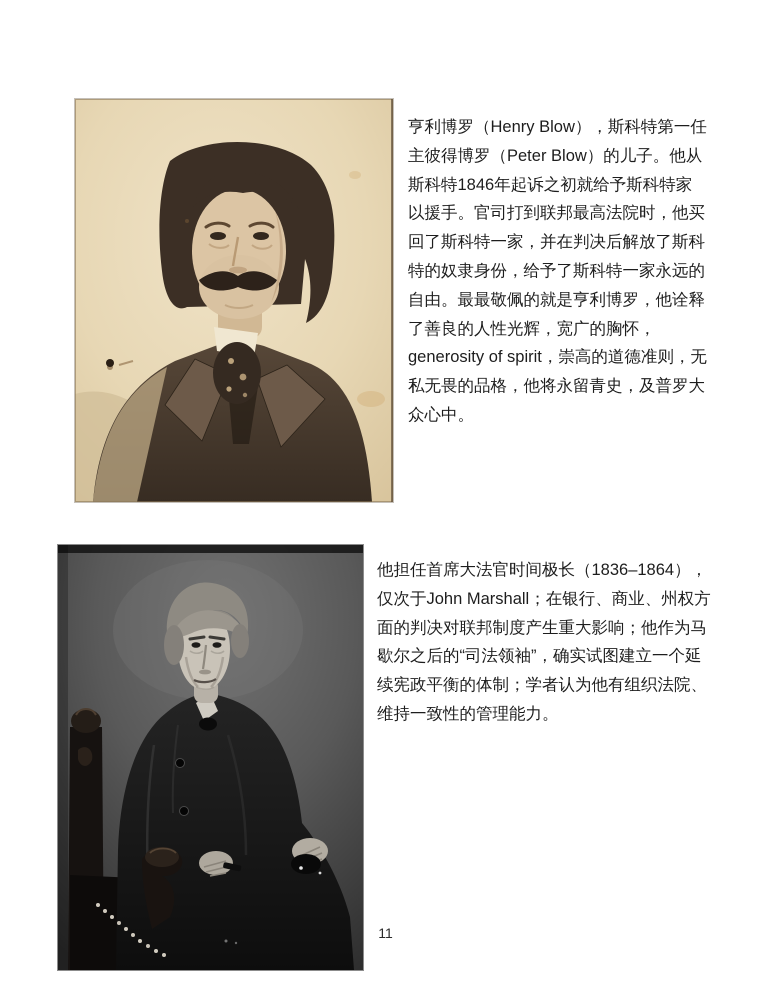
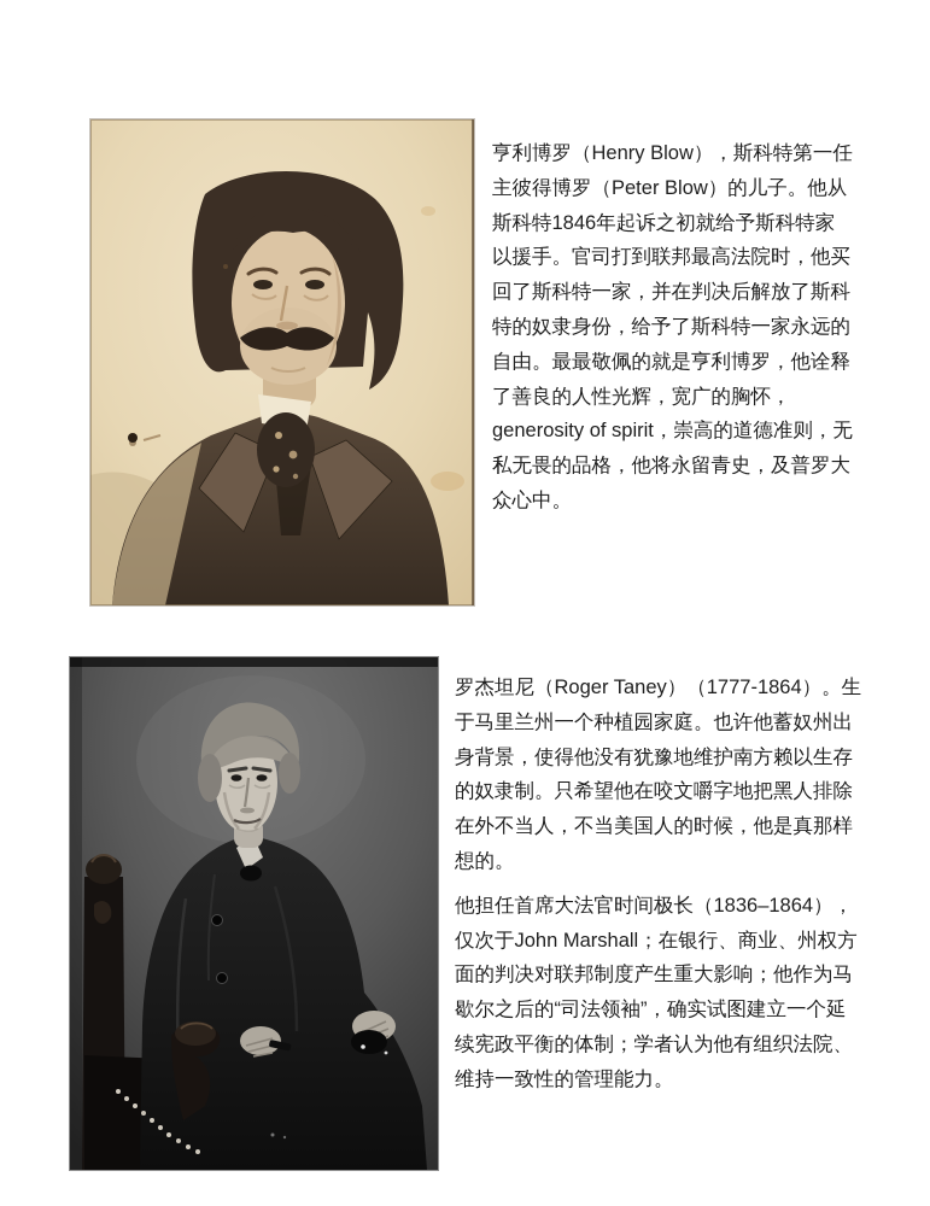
  亨利博罗（Henry Blow），斯科特第一任主彼得博罗（Peter Blow）的儿子。他从斯科特1846年起诉之初就给予斯科特家以援手。官司打到联邦最高法院时，他买回了斯科特一家，并在判决后解放了斯科特的奴隶身份，给予了斯科特一家永远的自由。最最敬佩的就是亨利博罗，他诠释了善良的人性光辉，宽广的胸怀，generosity of spirit，崇高的道德准则，无私无畏的品格，他将永留青史，及普罗大众心中。
+ 罗杰坦尼（Roger Taney）（1777-1864）。生于马里兰州一个种植园家庭。也许他蓄奴州出身背景，使得他没有犹豫地维护南方赖以生存的奴隶制。只希望他在咬文嚼字地把黑人排除在外不当人，不当美国人的时候，他是真那样想的。
  他担任首席大法官时间极长（1836–1864），仅次于John Marshall；在银行、商业、州权方面的判决对联邦制度产生重大影响；他作为马歇尔之后的“司法领袖”，确实试图建立一个延续宪政平衡的体制；学者认为他有组织法院、维持一致性的管理能力。
- 11
